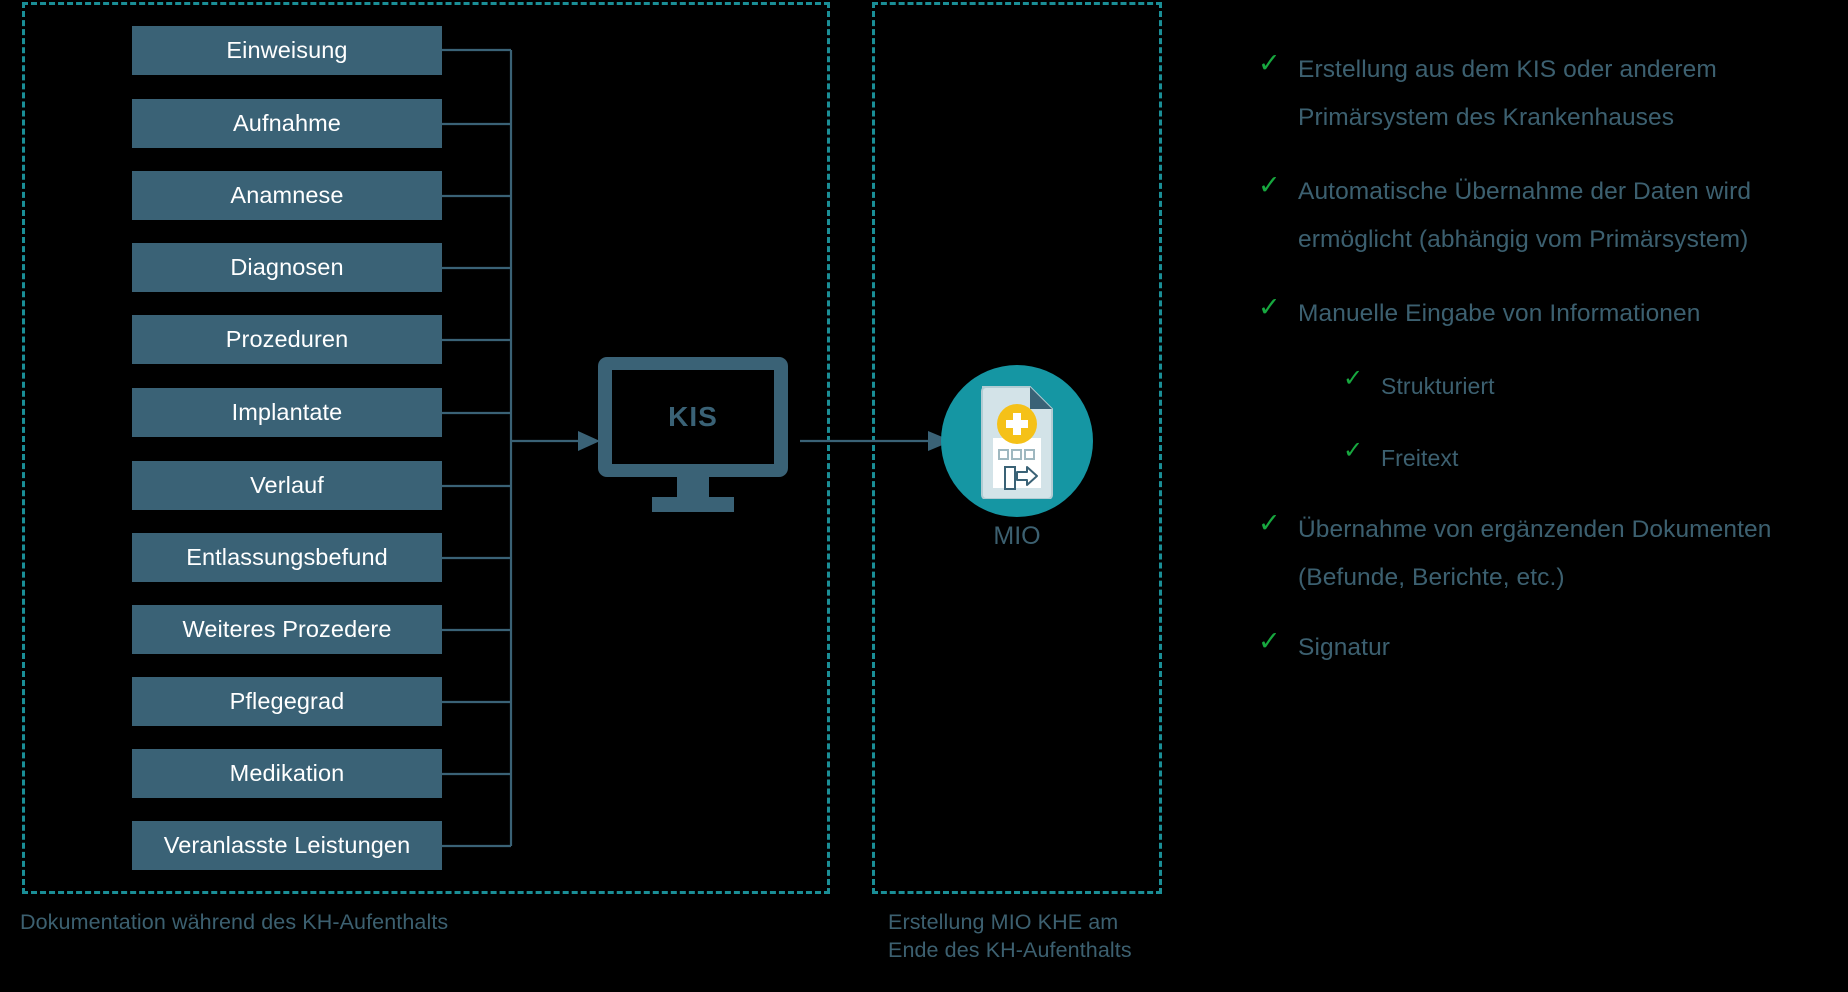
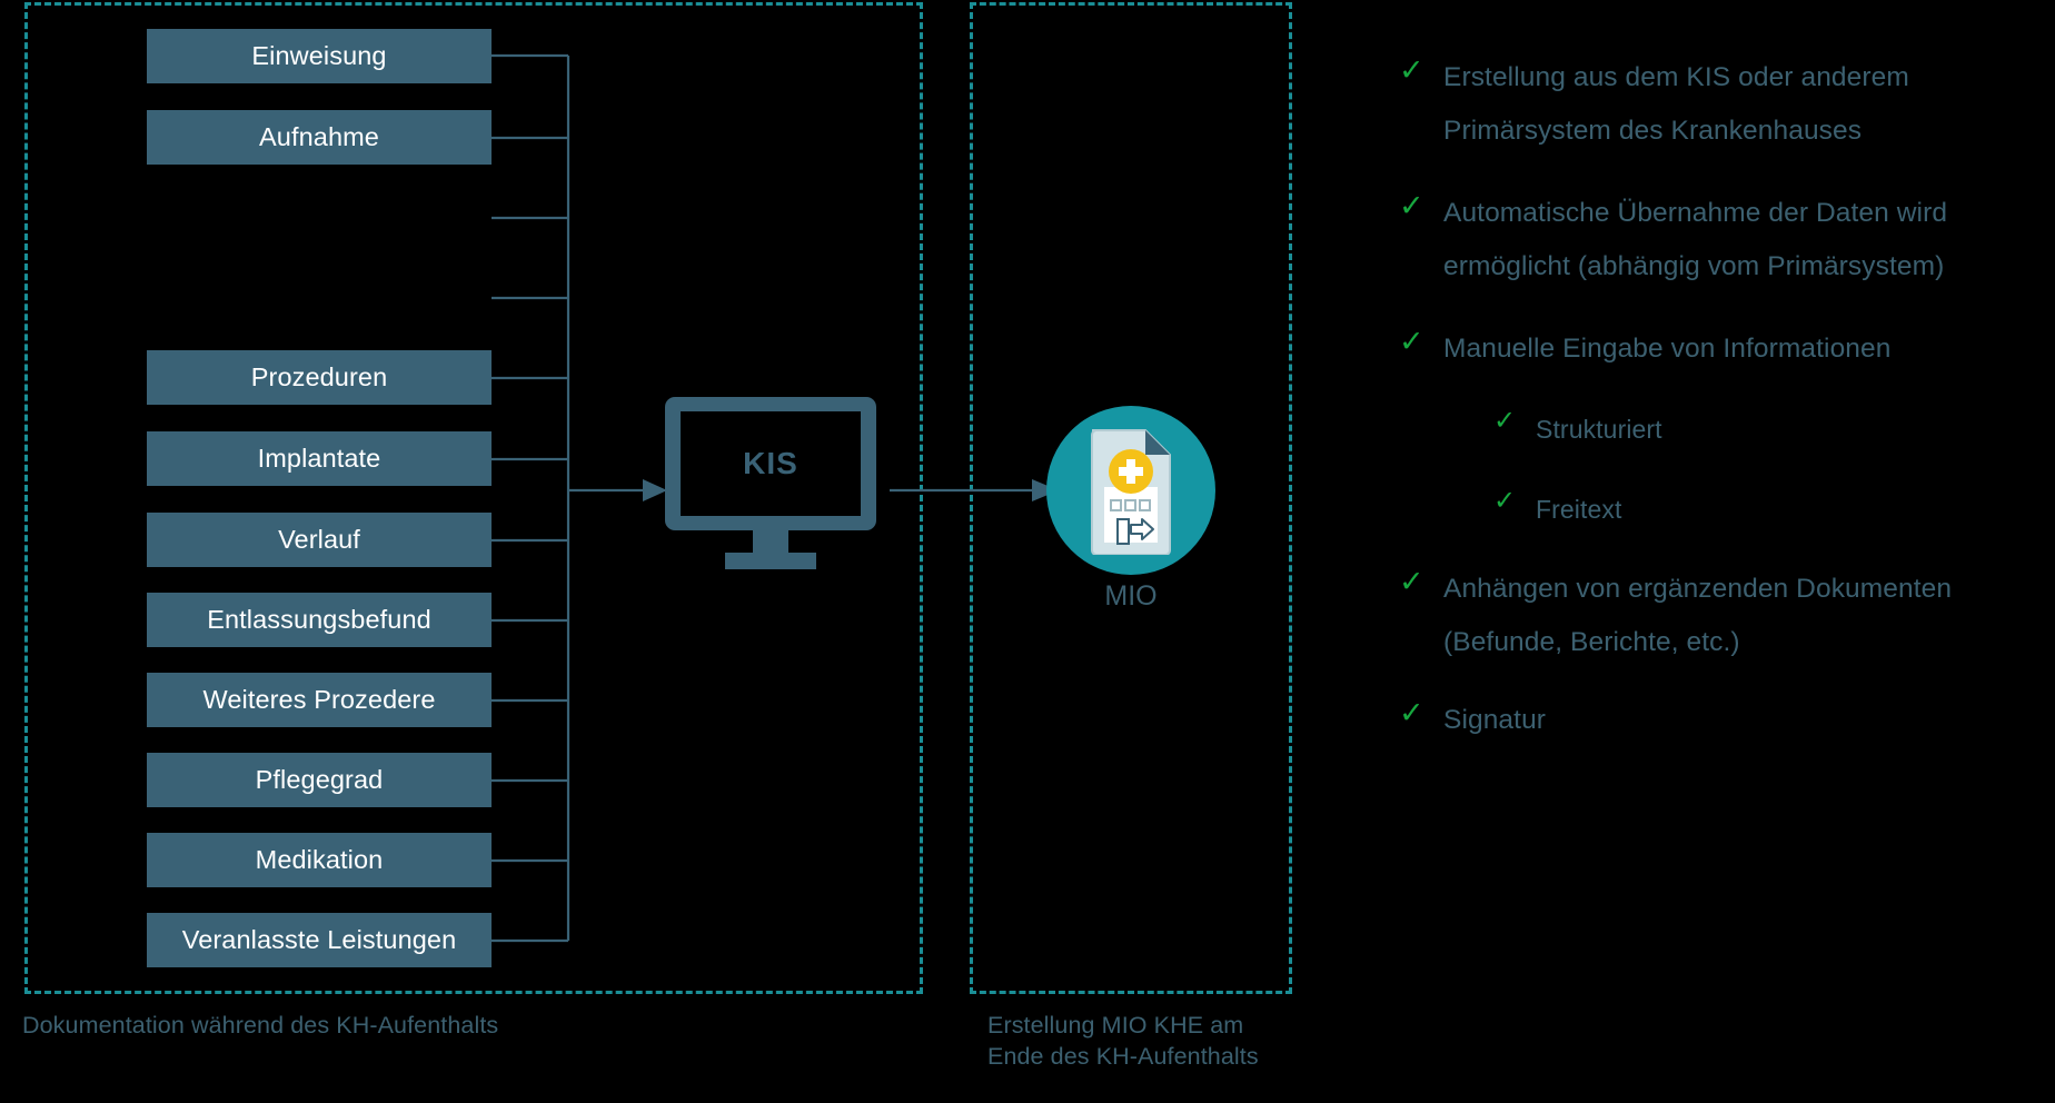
  Einweisung
  Aufnahme
- Anamnese
- Diagnosen
  Prozeduren
  Implantate
  Verlauf
  Entlassungsbefund
  Weiteres Prozedere
  Pflegegrad
  Medikation
  Veranlasste Leistungen
  KIS
  MIO
  Dokumentation während des KH-Aufenthalts
  Erstellung MIO KHE am
  Ende des KH-Aufenthalts
  ✓
  Erstellung aus dem KIS oder anderem Primärsystem des Krankenhauses
  ✓
  Automatische Übernahme der Daten wird ermöglicht (abhängig vom Primärsystem)
  ✓
  Manuelle Eingabe von Informationen
  ✓
  Strukturiert
  ✓
  Freitext
  ✓
- Übernahme von ergänzenden Dokumenten (Befunde, Berichte, etc.)
+ Anhängen von ergänzenden Dokumenten (Befunde, Berichte, etc.)
  ✓
  Signatur
